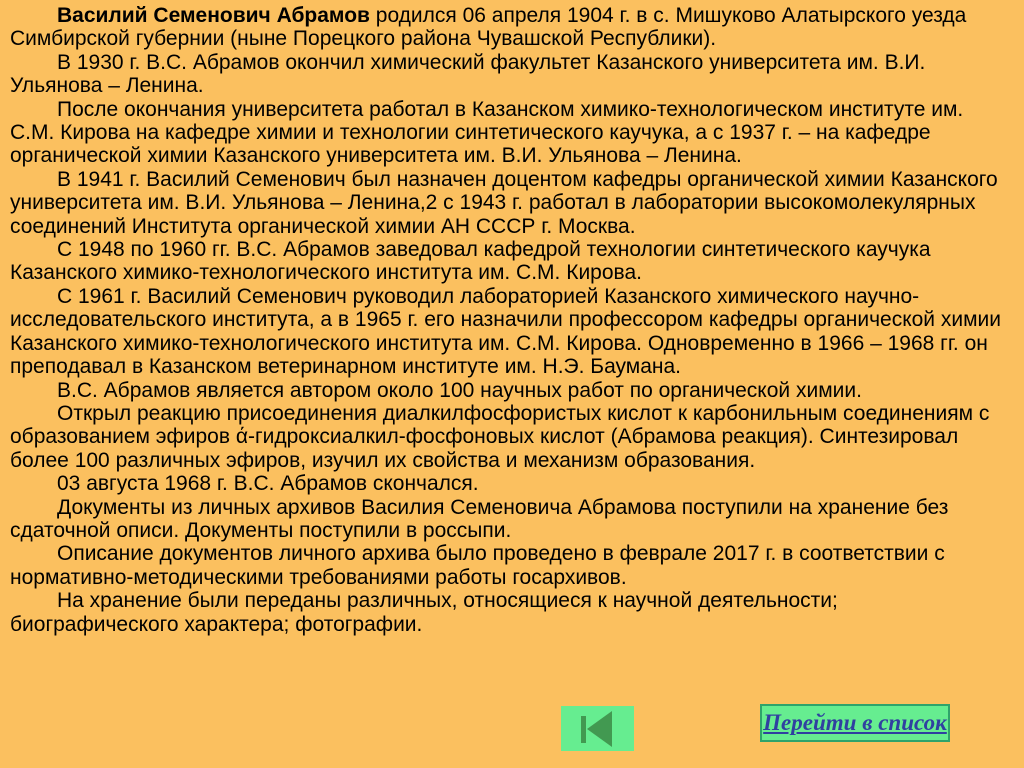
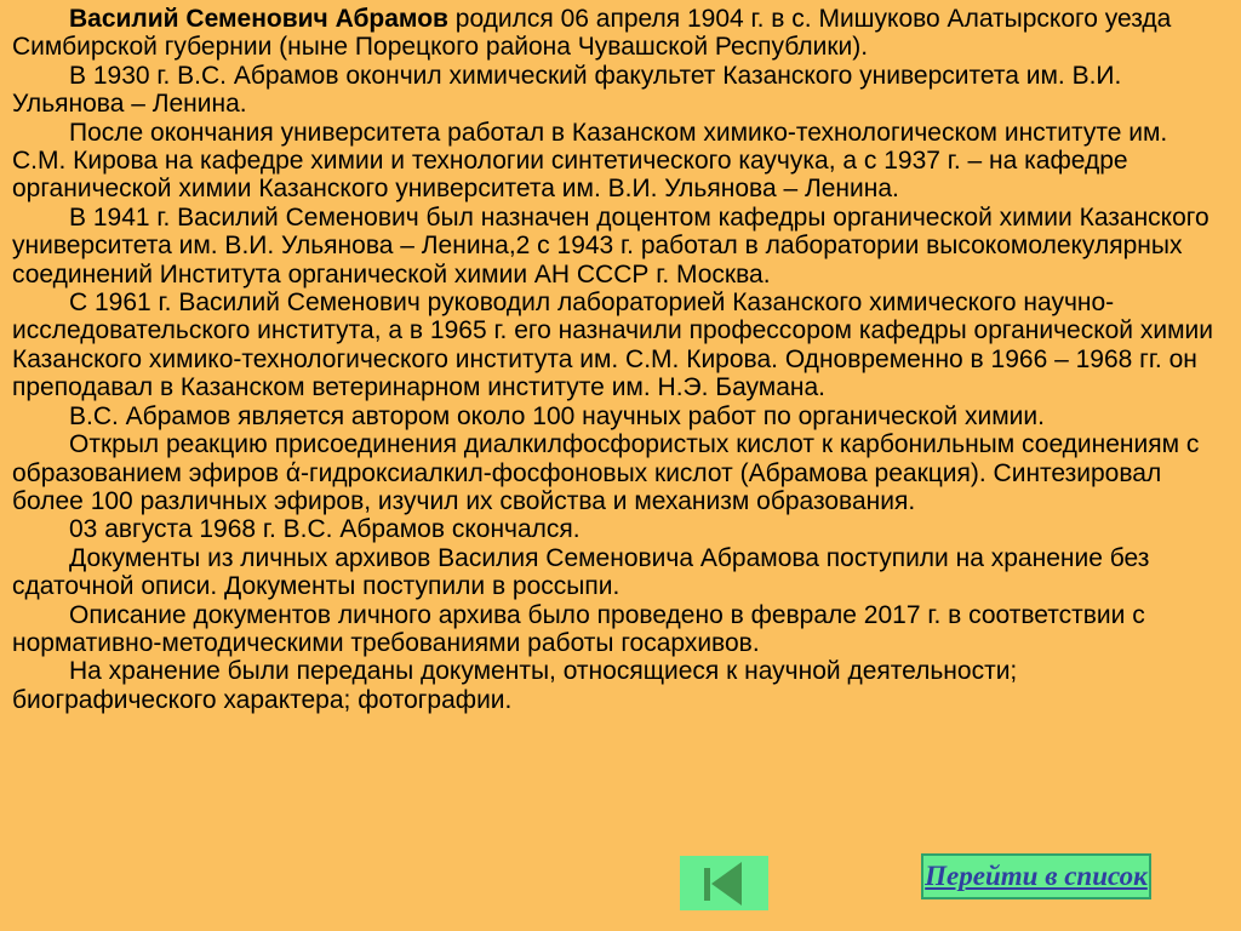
  Василий Семенович Абрамов родился 06 апреля 1904 г. в с. Мишуково Алатырского уезда Симбирской губернии (ныне Порецкого района Чувашской Республики).
  В 1930 г. В.С. Абрамов окончил химический факультет Казанского университета им. В.И. Ульянова – Ленина.
  После окончания университета работал в Казанском химико-технологическом институте им. С.М. Кирова на кафедре химии и технологии синтетического каучука, а с 1937 г. – на кафедре органической химии Казанского университета им. В.И. Ульянова – Ленина.
  В 1941 г. Василий Семенович был назначен доцентом кафедры органической химии Казанского университета им. В.И. Ульянова – Ленина,2 с 1943 г. работал в лаборатории высокомолекулярных соединений Института органической химии АН СССР г. Москва.
- С 1948 по 1960 гг. В.С. Абрамов заведовал кафедрой технологии синтетического каучука Казанского химико-технологического института им. С.М. Кирова.
  С 1961 г. Василий Семенович руководил лабораторией Казанского химического научно-исследовательского института, а в 1965 г. его назначили профессором кафедры органической химии Казанского химико-технологического института им. С.М. Кирова. Одновременно в 1966 – 1968 гг. он преподавал в Казанском ветеринарном институте им. Н.Э. Баумана.
  В.С. Абрамов является автором около 100 научных работ по органической химии.
  Открыл реакцию присоединения диалкилфосфористых кислот к карбонильным соединениям с образованием эфиров ά-гидроксиалкил-фосфоновых кислот (Абрамова реакция). Синтезировал более 100 различных эфиров, изучил их свойства и механизм образования.
  03 августа 1968 г. В.С. Абрамов скончался.
  Документы из личных архивов Василия Семеновича Абрамова поступили на хранение без сдаточной описи. Документы поступили в россыпи.
  Описание документов личного архива было проведено в феврале 2017 г. в соответствии с нормативно-методическими требованиями работы госархивов.
- На хранение были переданы различных, относящиеся к научной деятельности; биографического характера; фотографии.
+ На хранение были переданы документы, относящиеся к научной деятельности; биографического характера; фотографии.
  Перейти в список
